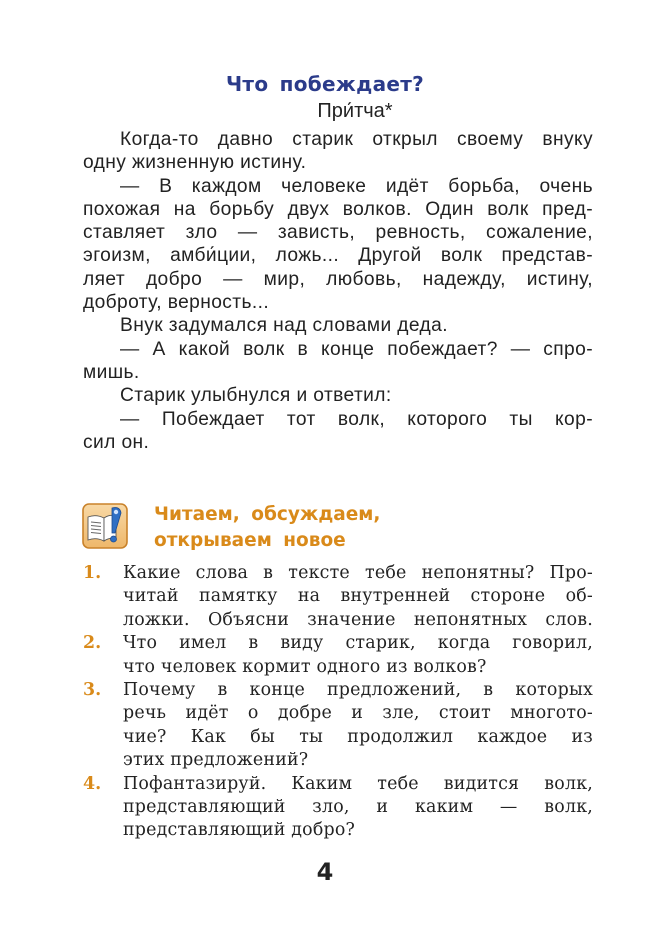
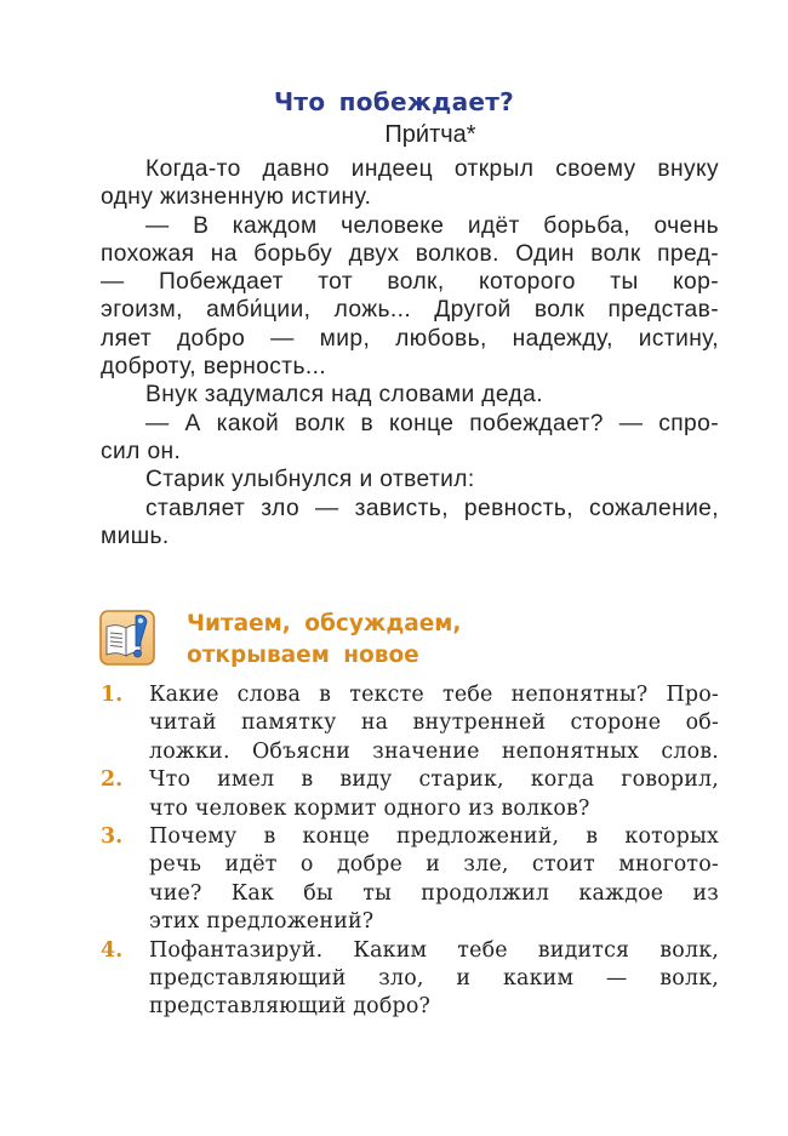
  Что побеждает?
  При́тча*
- Когда-то давно старик открыл своему внуку
+ Когда-то давно индеец открыл своему внуку
  одну жизненную истину.
  — В каждом человеке идёт борьба, очень
  похожая на борьбу двух волков. Один волк пред-
- ставляет зло — зависть, ревность, сожаление,
+ — Побеждает тот волк, которого ты кор-
  эгоизм, амби́ции, ложь... Другой волк представ-
  ляет добро — мир, любовь, надежду, истину,
  доброту, верность...
  Внук задумался над словами деда.
  — А какой волк в конце побеждает? — спро-
- мишь.
+ сил он.
  Старик улыбнулся и ответил:
- — Побеждает тот волк, которого ты кор-
+ ставляет зло — зависть, ревность, сожаление,
- сил он.
+ мишь.
  Читаем, обсуждаем,
  открываем новое
  1.
  Какие слова в тексте тебе непонятны? Про-
  читай памятку на внутренней стороне об-
  ложки. Объясни значение непонятных слов.
  2.
  Что имел в виду старик, когда говорил,
  что человек кормит одного из волков?
  3.
  Почему в конце предложений, в которых
  речь идёт о добре и зле, стоит многото-
  чие? Как бы ты продолжил каждое из
  этих предложений?
  4.
  Пофантазируй. Каким тебе видится волк,
  представляющий зло, и каким — волк,
  представляющий добро?
- 4
